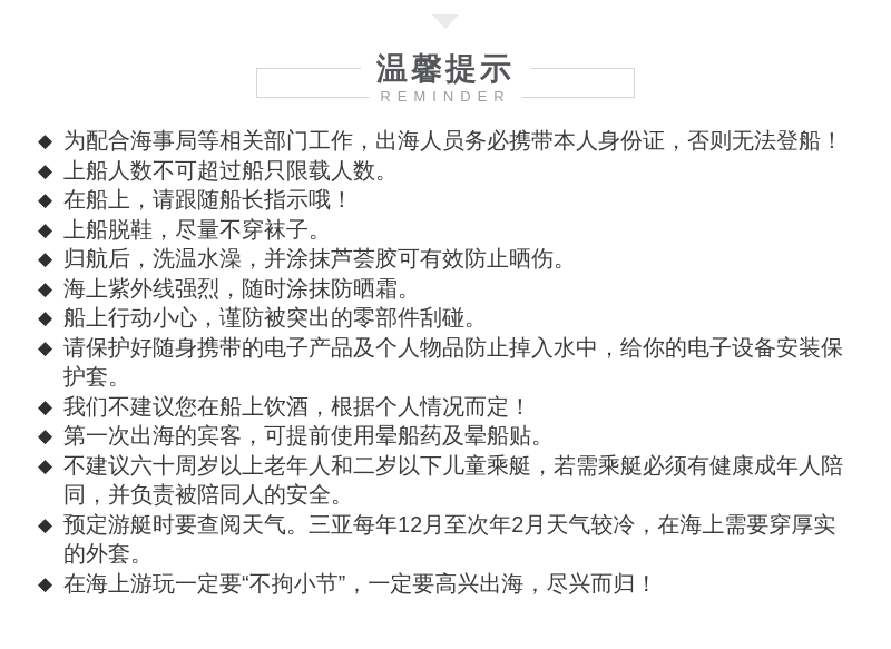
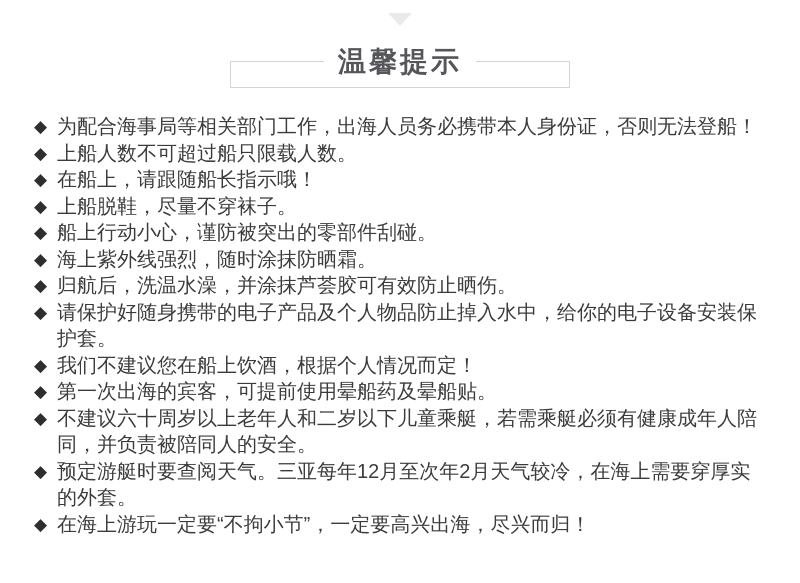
  温馨提示
- REMINDER
  ◆
  为配合海事局等相关部门工作，出海人员务必携带本人身份证，否则无法登船！
  ◆
  上船人数不可超过船只限载人数。
  ◆
  在船上，请跟随船长指示哦！
  ◆
  上船脱鞋，尽量不穿袜子。
  ◆
- 归航后，洗温水澡，并涂抹芦荟胶可有效防止晒伤。
+ 船上行动小心，谨防被突出的零部件刮碰。
  ◆
  海上紫外线强烈，随时涂抹防晒霜。
  ◆
- 船上行动小心，谨防被突出的零部件刮碰。
+ 归航后，洗温水澡，并涂抹芦荟胶可有效防止晒伤。
  ◆
  请保护好随身携带的电子产品及个人物品防止掉入水中，给你的电子设备安装保
  护套。
  ◆
  我们不建议您在船上饮酒，根据个人情况而定！
  ◆
  第一次出海的宾客，可提前使用晕船药及晕船贴。
  ◆
  不建议六十周岁以上老年人和二岁以下儿童乘艇，若需乘艇必须有健康成年人陪
  同，并负责被陪同人的安全。
  ◆
  预定游艇时要查阅天气。三亚每年12月至次年2月天气较冷，在海上需要穿厚实
  的外套。
  ◆
  在海上游玩一定要“不拘小节”，一定要高兴出海，尽兴而归！
